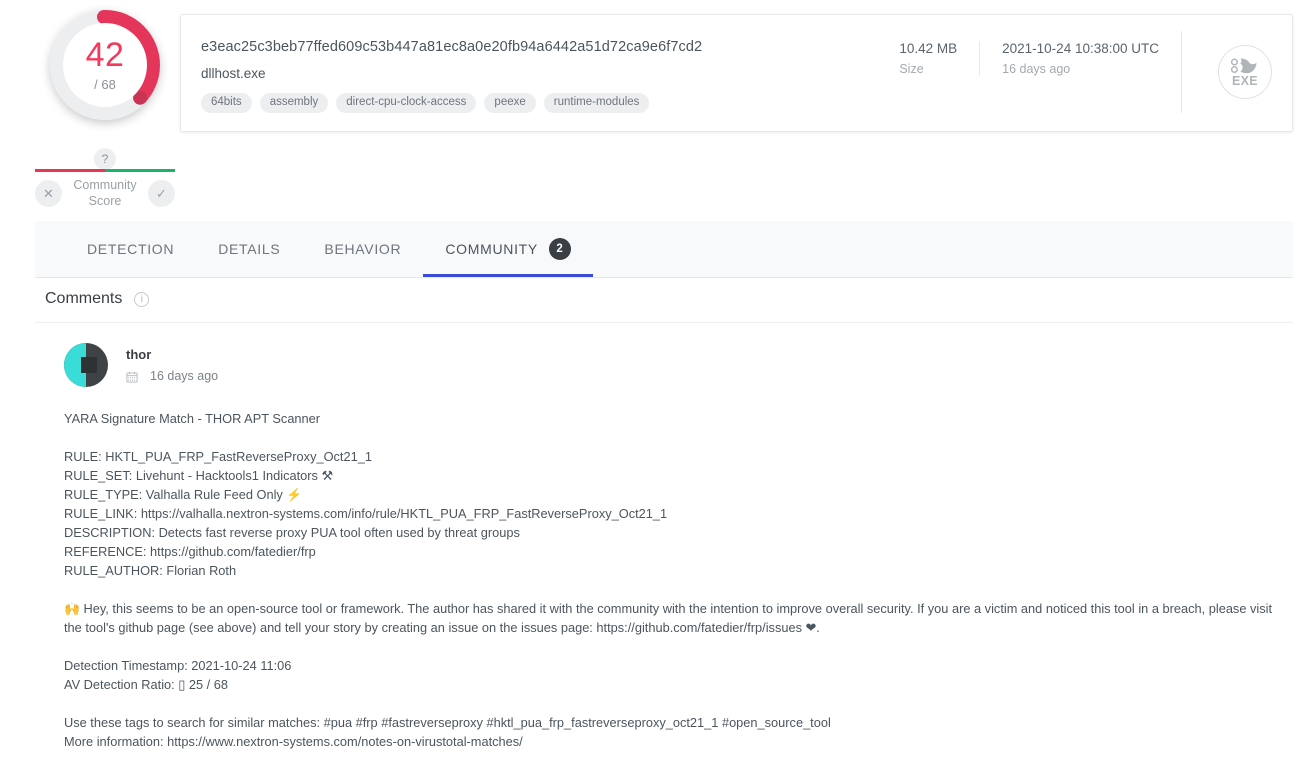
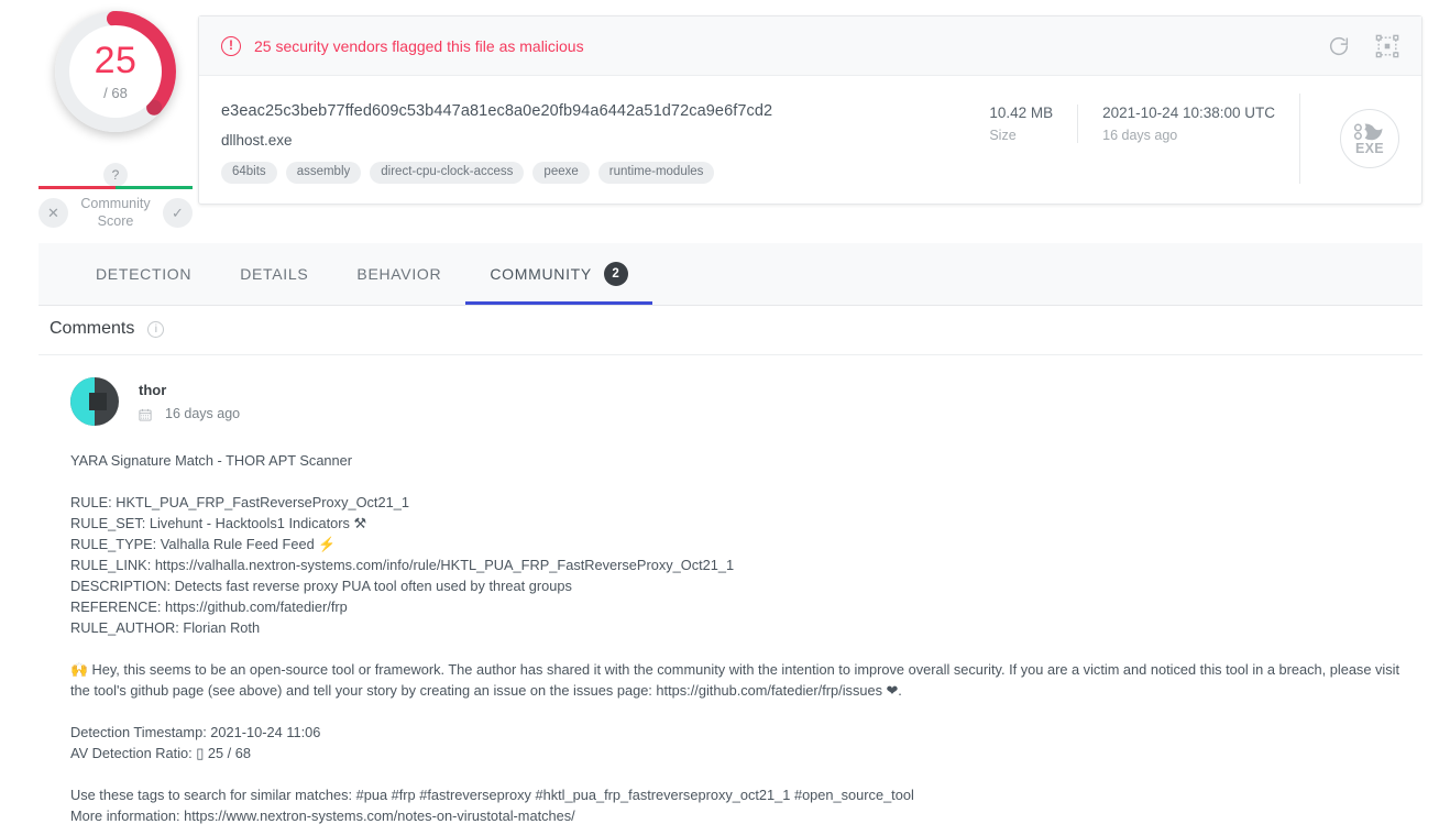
- 42
+ 25
  / 68
  ?
  ✕
  Community
  Score
  ✓
+ !
+ 25 security vendors flagged this file as malicious
  e3eac25c3beb77ffed609c53b447a81ec8a0e20fb94a6442a51d72ca9e6f7cd2
  dllhost.exe
  64bits
  assembly
  direct-cpu-clock-access
  peexe
  runtime-modules
  10.42 MB
  Size
  2021-10-24 10:38:00 UTC
  16 days ago
  EXE
  DETECTION
  DETAILS
  BEHAVIOR
  COMMUNITY
  2
  Comments
  i
  thor
  16 days ago
  YARA Signature Match - THOR APT Scanner
  RULE: HKTL_PUA_FRP_FastReverseProxy_Oct21_1
  RULE_SET: Livehunt - Hacktools1 Indicators ⚒
- RULE_TYPE: Valhalla Rule Feed Only ⚡
+ RULE_TYPE: Valhalla Rule Feed Feed ⚡
  RULE_LINK: https://valhalla.nextron-systems.com/info/rule/HKTL_PUA_FRP_FastReverseProxy_Oct21_1
  DESCRIPTION: Detects fast reverse proxy PUA tool often used by threat groups
  REFERENCE: https://github.com/fatedier/frp
  RULE_AUTHOR: Florian Roth
  🙌 Hey, this seems to be an open-source tool or framework. The author has shared it with the community with the intention to improve overall security. If you are a victim and noticed this tool in a breach, please visit the tool's github page (see above) and tell your story by creating an issue on the issues page: https://github.com/fatedier/frp/issues ❤.
  Detection Timestamp: 2021-10-24 11:06
  AV Detection Ratio: ▯ 25 / 68
  Use these tags to search for similar matches: #pua #frp #fastreverseproxy #hktl_pua_frp_fastreverseproxy_oct21_1 #open_source_tool
  More information: https://www.nextron-systems.com/notes-on-virustotal-matches/
